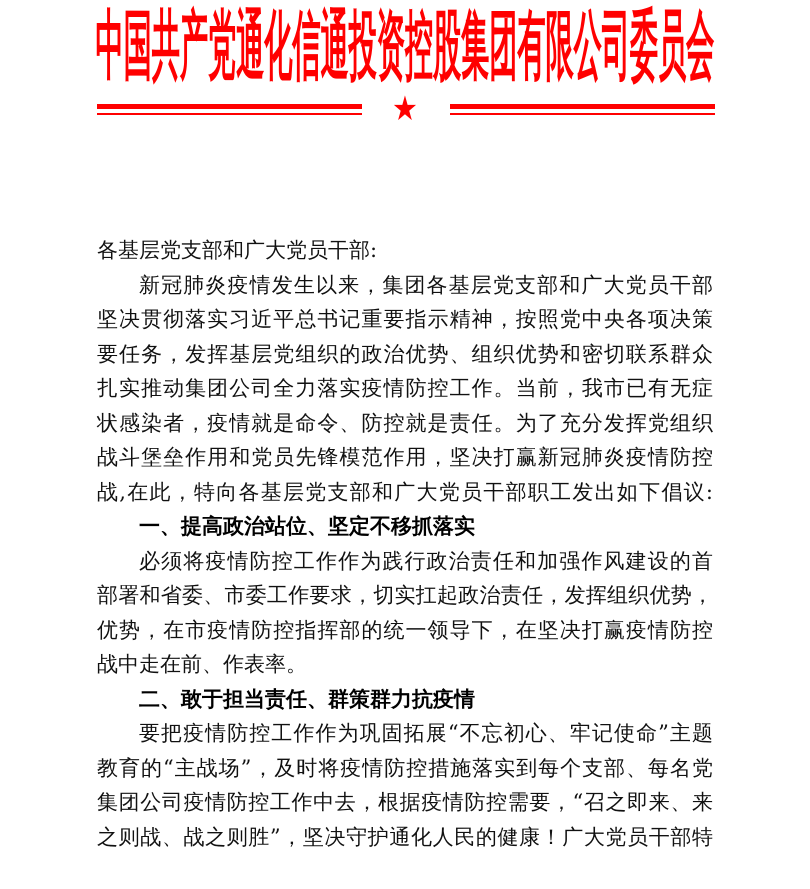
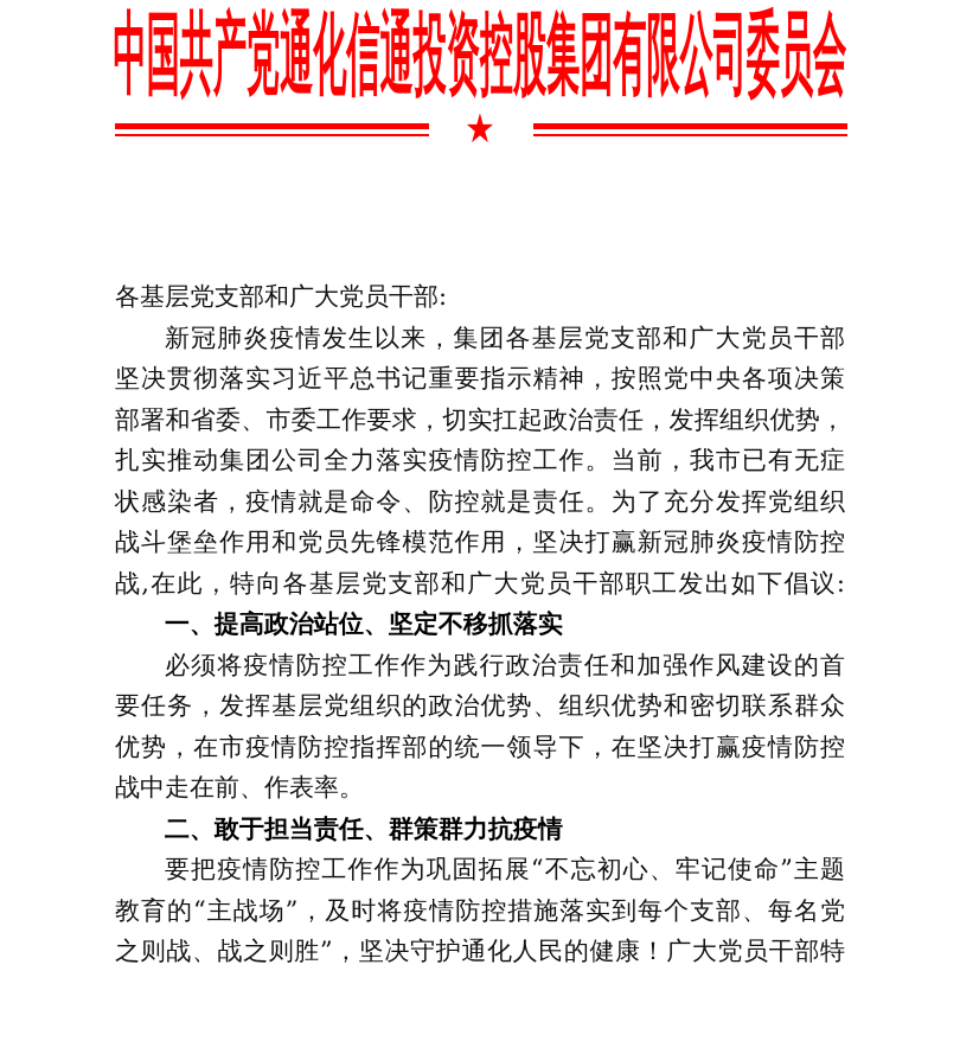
  中国共产党通化信通投资控股集团有限公司委员会
  ★
  各基层党支部和广大党员干部:
  新冠肺炎疫情发生以来，集团各基层党支部和广大党员干部
  坚决贯彻落实习近平总书记重要指示精神，按照党中央各项决策
- 要任务，发挥基层党组织的政治优势、组织优势和密切联系群众
+ 部署和省委、市委工作要求，切实扛起政治责任，发挥组织优势，
  扎实推动集团公司全力落实疫情防控工作。当前，我市已有无症
  状感染者，疫情就是命令、防控就是责任。为了充分发挥党组织
  战斗堡垒作用和党员先锋模范作用，坚决打赢新冠肺炎疫情防控
  战,在此，特向各基层党支部和广大党员干部职工发出如下倡议:
  一、提高政治站位、坚定不移抓落实
  必须将疫情防控工作作为践行政治责任和加强作风建设的首
- 部署和省委、市委工作要求，切实扛起政治责任，发挥组织优势，
+ 要任务，发挥基层党组织的政治优势、组织优势和密切联系群众
  优势，在市疫情防控指挥部的统一领导下，在坚决打赢疫情防控
  战中走在前、作表率。
  二、敢于担当责任、群策群力抗疫情
  要把疫情防控工作作为巩固拓展“不忘初心、牢记使命”主题
  教育的“主战场”，及时将疫情防控措施落实到每个支部、每名党
- 集团公司疫情防控工作中去，根据疫情防控需要，“召之即来、来
  之则战、战之则胜”，坚决守护通化人民的健康！广大党员干部特
